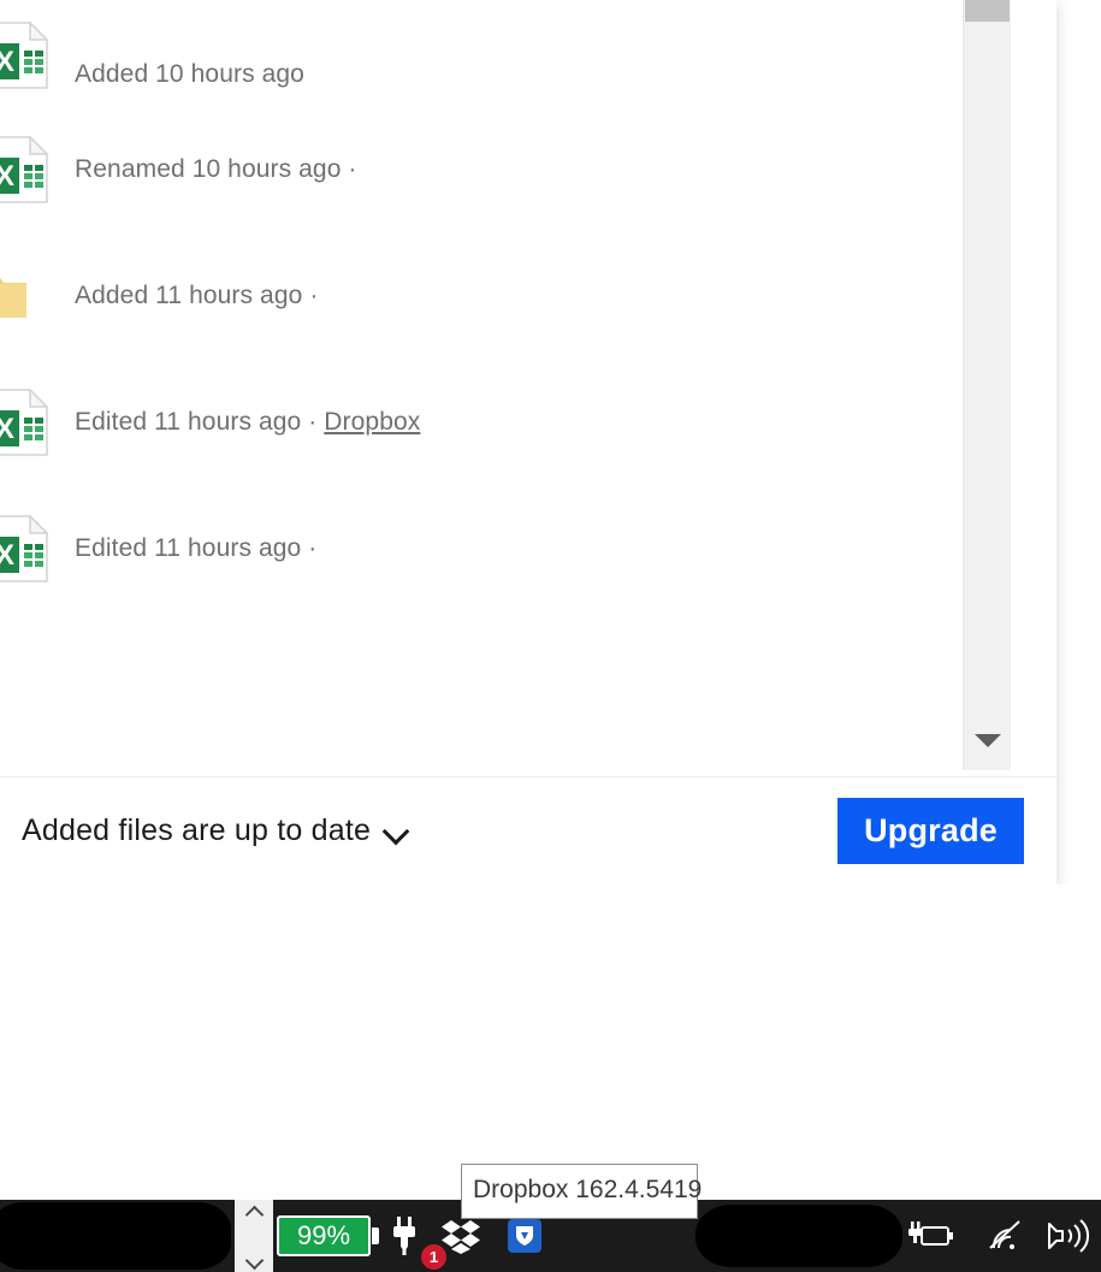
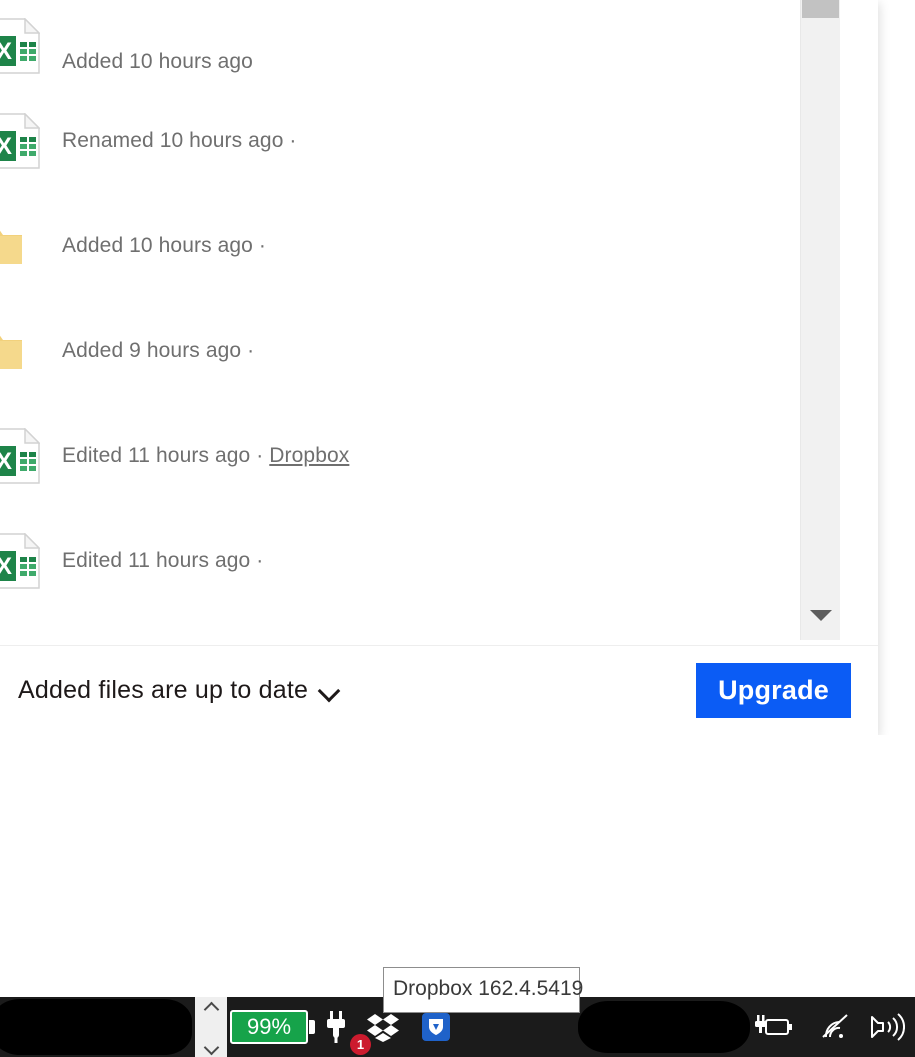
  X
  Added 10 hours ago
  X
  Renamed 10 hours ago ·
+ Added 10 hours ago ·
- Added 11 hours ago ·
+ Added 9 hours ago ·
  X
  Edited 11 hours ago · Dropbox
  X
  Edited 11 hours ago ·
  Added files are up to date
  Upgrade
  Dropbox 162.4.5419
  99%
  1
